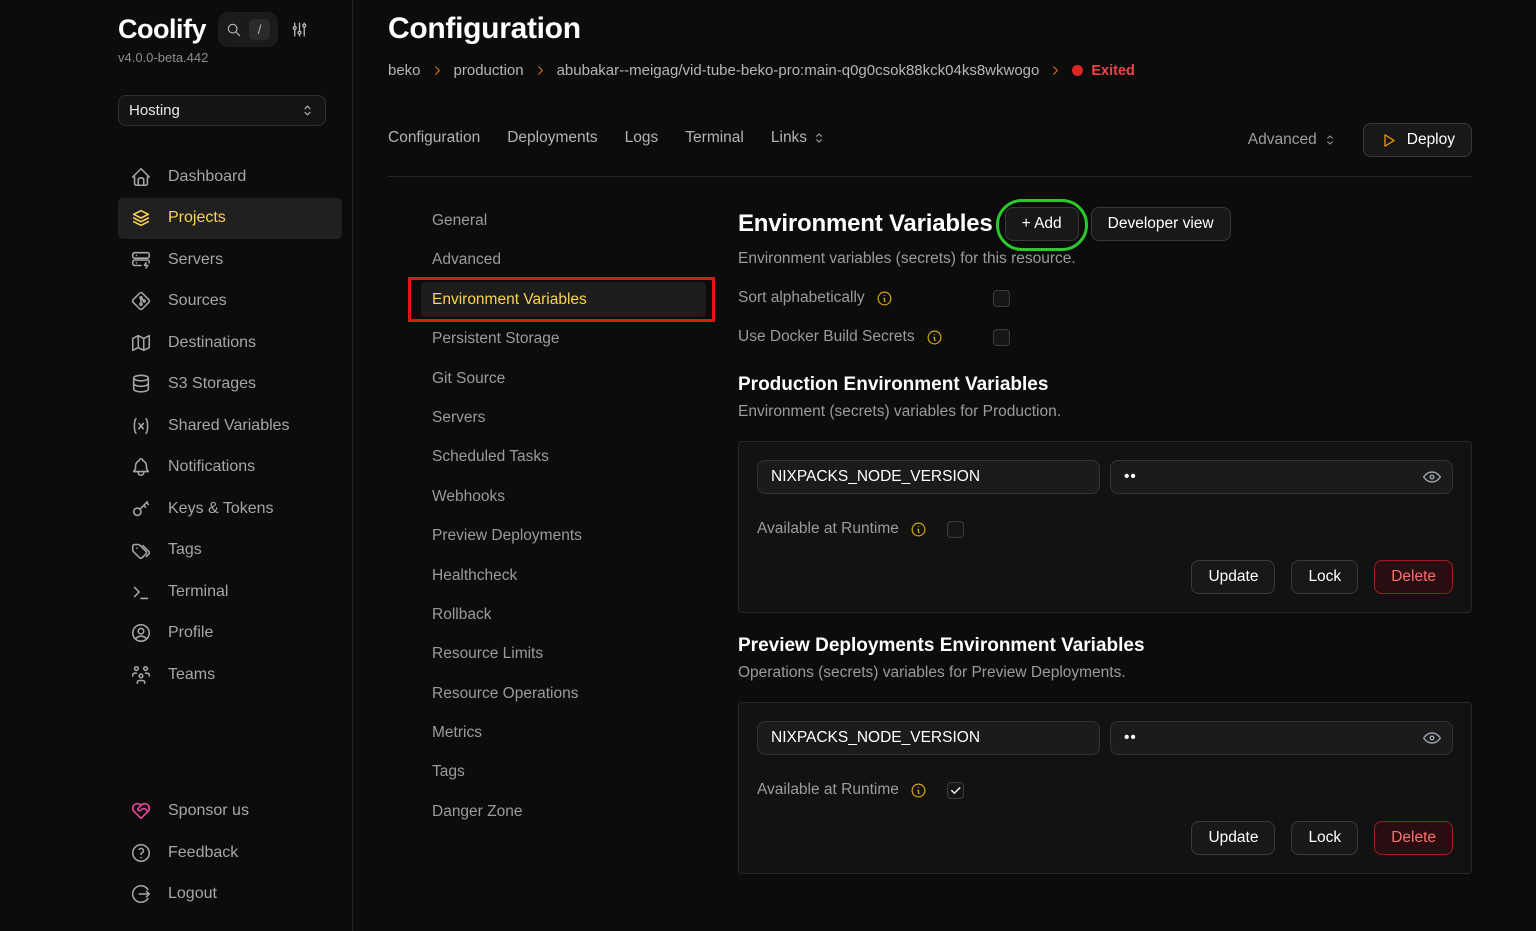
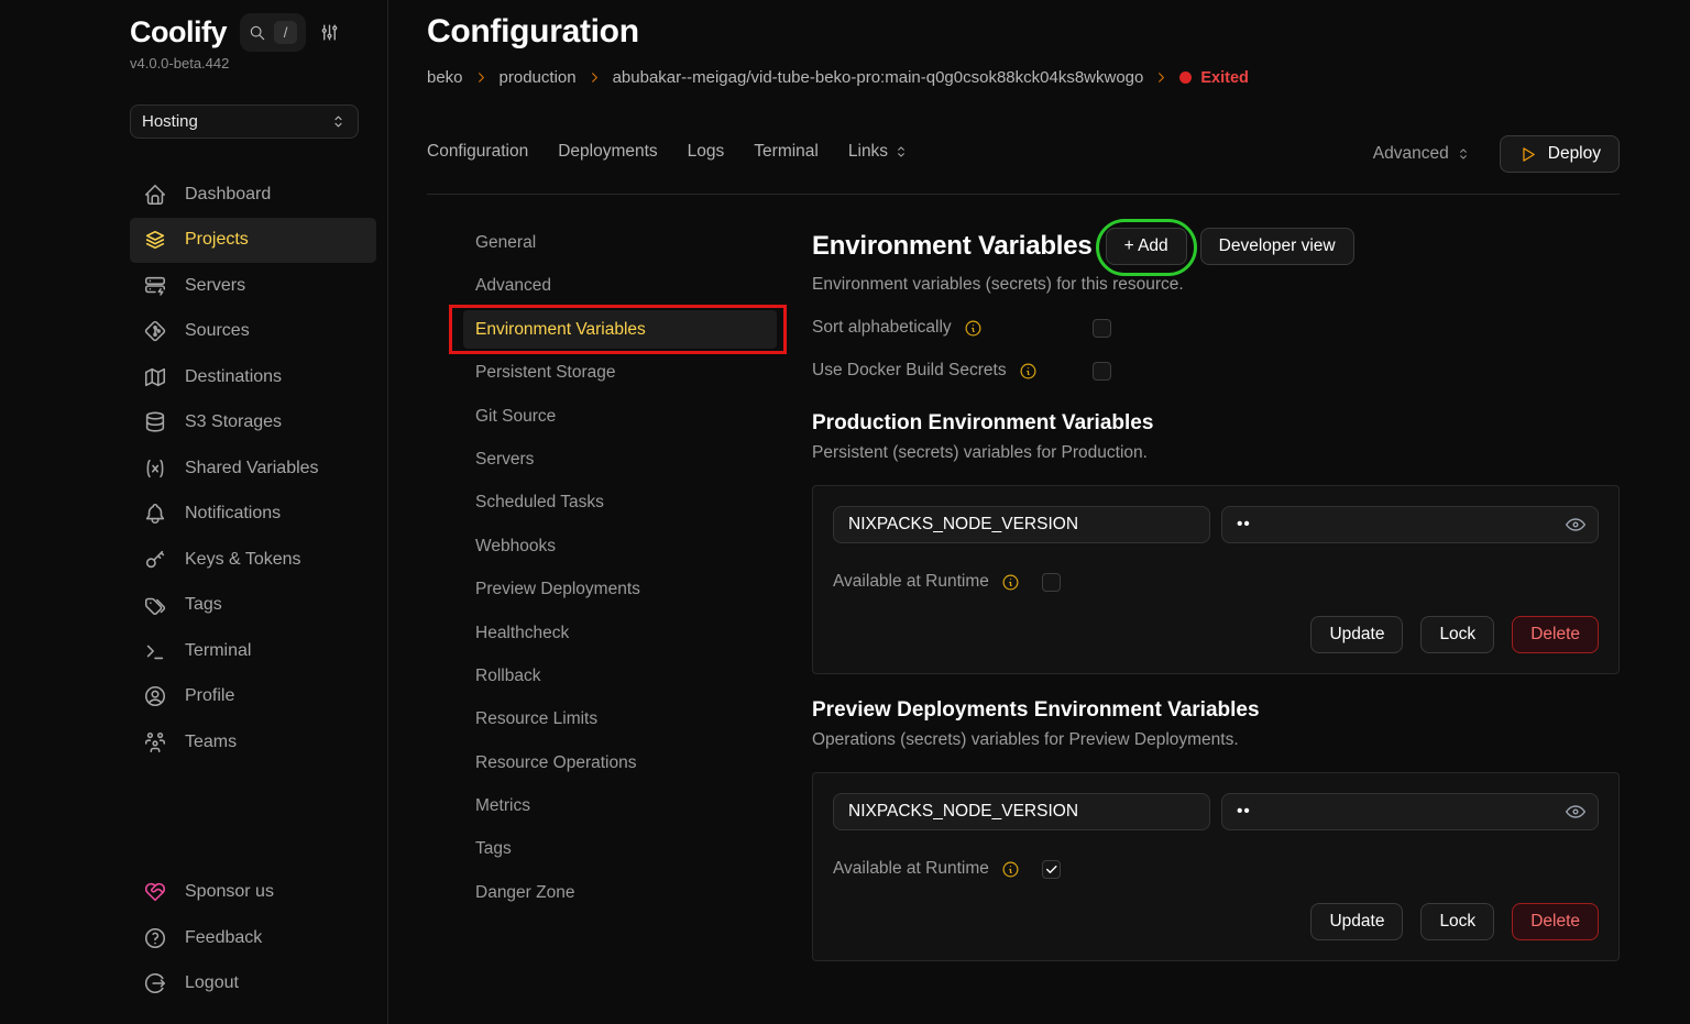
  Coolify
  /
  v4.0.0-beta.442
  Hosting
  Dashboard
  Projects
  Servers
  Sources
  Destinations
  S3 Storages
  Shared Variables
  Notifications
  Keys & Tokens
  Tags
  Terminal
  Profile
  Teams
  Sponsor us
  Feedback
  Logout
  Configuration
  beko
  production
  abubakar--meigag/vid-tube-beko-pro:main-q0g0csok88kck04ks8wkwogo
  Exited
  Configuration
  Deployments
  Logs
  Terminal
  Links
  Advanced
  Deploy
  General
  Advanced
  Environment Variables
  Persistent Storage
  Git Source
  Servers
  Scheduled Tasks
  Webhooks
  Preview Deployments
  Healthcheck
  Rollback
  Resource Limits
  Resource Operations
  Metrics
  Tags
  Danger Zone
  Environment Variables
  + Add
  Developer view
  Environment variables (secrets) for this resource.
  Sort alphabetically
  Use Docker Build Secrets
  Production Environment Variables
- Environment (secrets) variables for Production.
+ Persistent (secrets) variables for Production.
  NIXPACKS_NODE_VERSION
  ••
  Available at Runtime
  Update
  Lock
  Delete
  Preview Deployments Environment Variables
  Operations (secrets) variables for Preview Deployments.
  NIXPACKS_NODE_VERSION
  ••
  Available at Runtime
  Update
  Lock
  Delete
